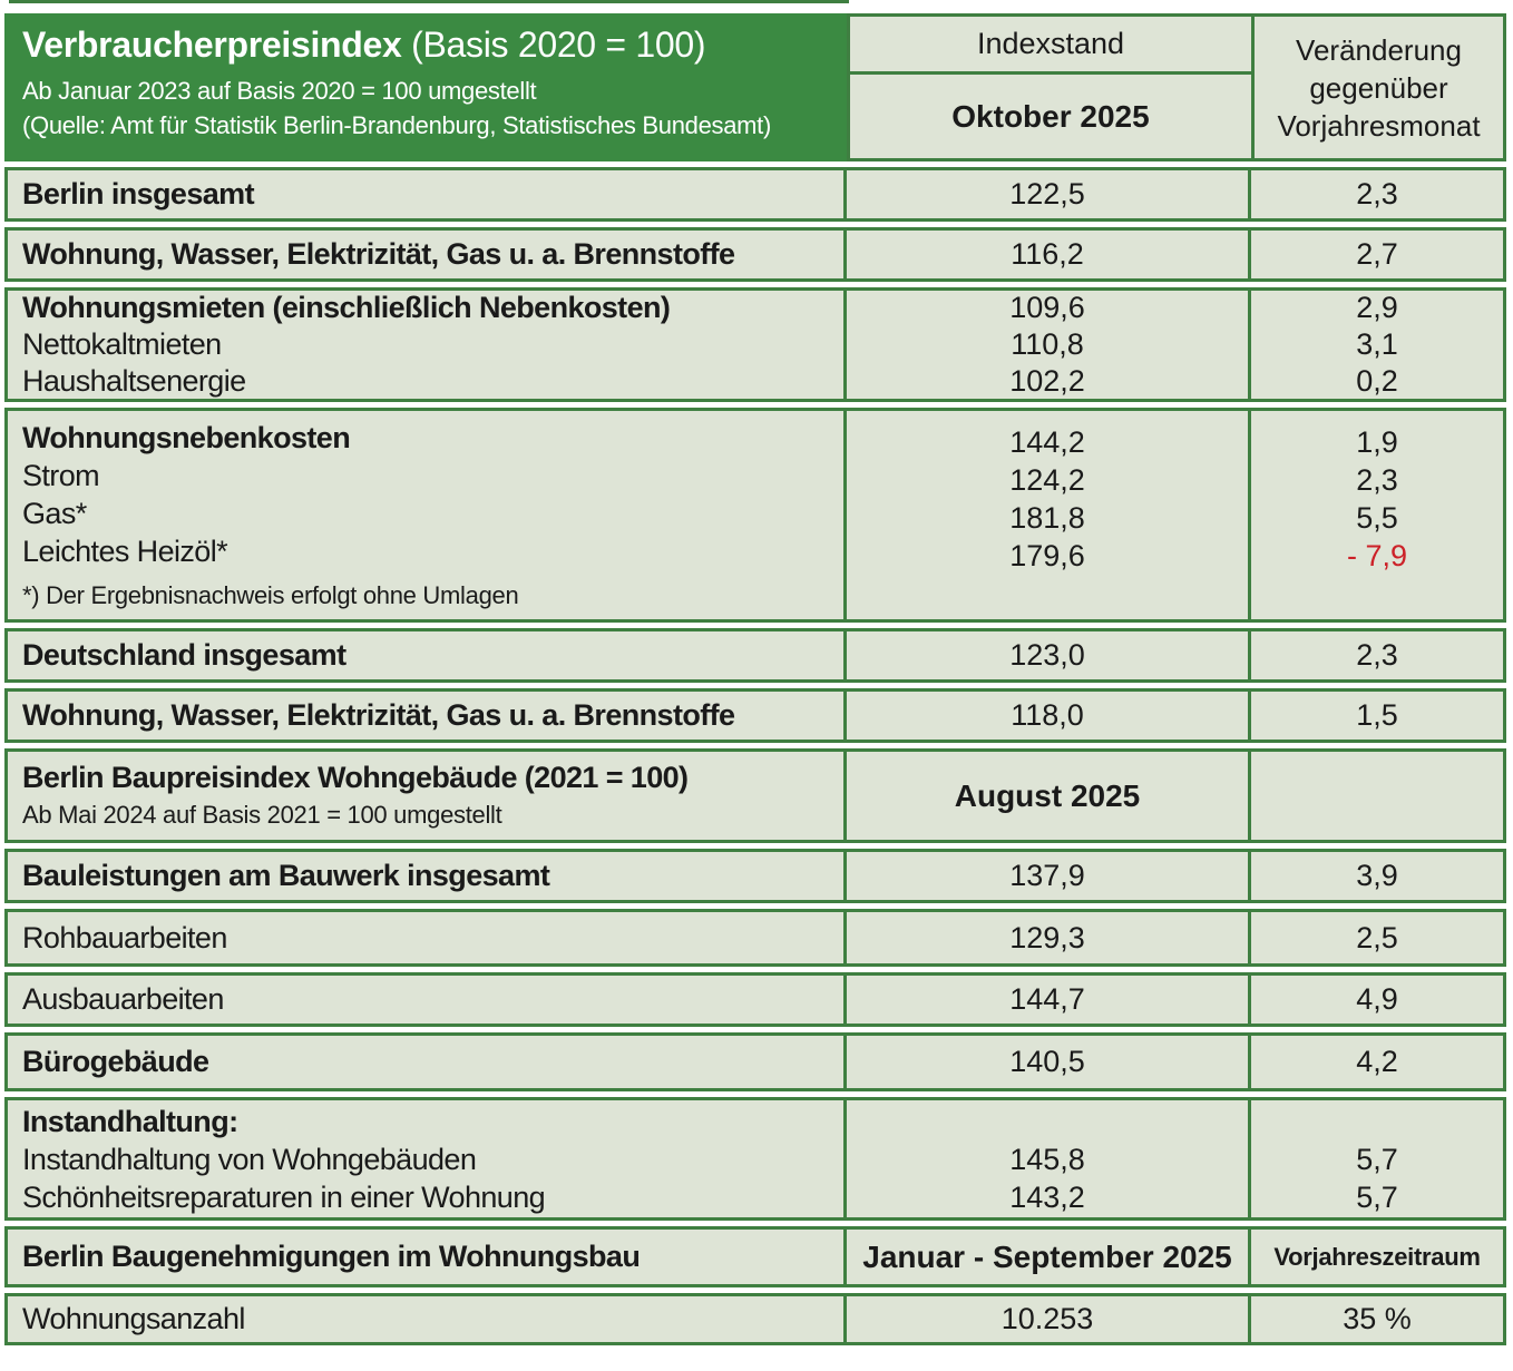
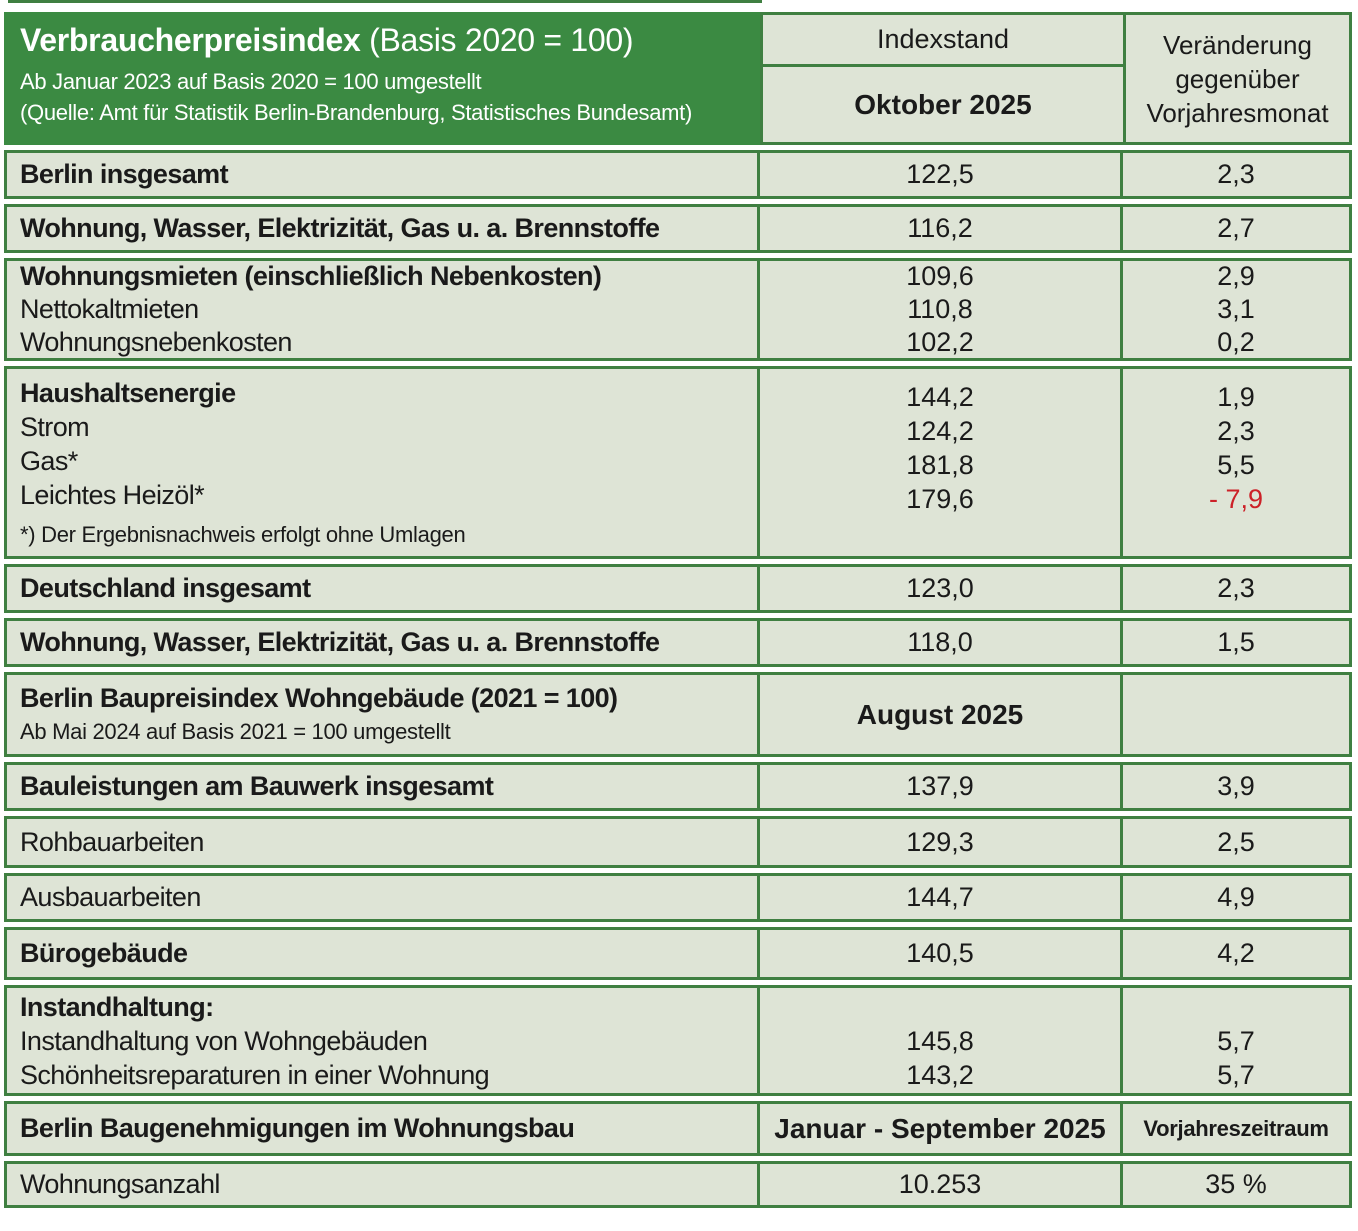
  Verbraucherpreisindex (Basis 2020 = 100)
  Ab Januar 2023 auf Basis 2020 = 100 umgestellt
  (Quelle: Amt für Statistik Berlin-Brandenburg, Statistisches Bundesamt)
  Indexstand
  Oktober 2025
  Veränderung gegenüber Vorjahresmonat
  Berlin insgesamt
  122,5
  2,3
  Wohnung, Wasser, Elektrizität, Gas u. a. Brennstoffe
  116,2
  2,7
  Wohnungsmieten (einschließlich Nebenkosten)
  Nettokaltmieten
- Haushaltsenergie
+ Wohnungsnebenkosten
  109,6
  110,8
  102,2
  2,9
  3,1
  0,2
- Wohnungsnebenkosten
+ Haushaltsenergie
  Strom
  Gas*
  Leichtes Heizöl*
  *) Der Ergebnisnachweis erfolgt ohne Umlagen
  144,2
  124,2
  181,8
  179,6
  1,9
  2,3
  5,5
  - 7,9
  Deutschland insgesamt
  123,0
  2,3
  Wohnung, Wasser, Elektrizität, Gas u. a. Brennstoffe
  118,0
  1,5
  Berlin Baupreisindex Wohngebäude (2021 = 100)
  Ab Mai 2024 auf Basis 2021 = 100 umgestellt
  August 2025
  Bauleistungen am Bauwerk insgesamt
  137,9
  3,9
  Rohbauarbeiten
  129,3
  2,5
  Ausbauarbeiten
  144,7
  4,9
  Bürogebäude
  140,5
  4,2
  Instandhaltung:
  Instandhaltung von Wohngebäuden
  Schönheitsreparaturen in einer Wohnung
  145,8
  143,2
  5,7
  5,7
  Berlin Baugenehmigungen im Wohnungsbau
  Januar - September 2025
  Vorjahreszeitraum
  Wohnungsanzahl
  10.253
  35 %
